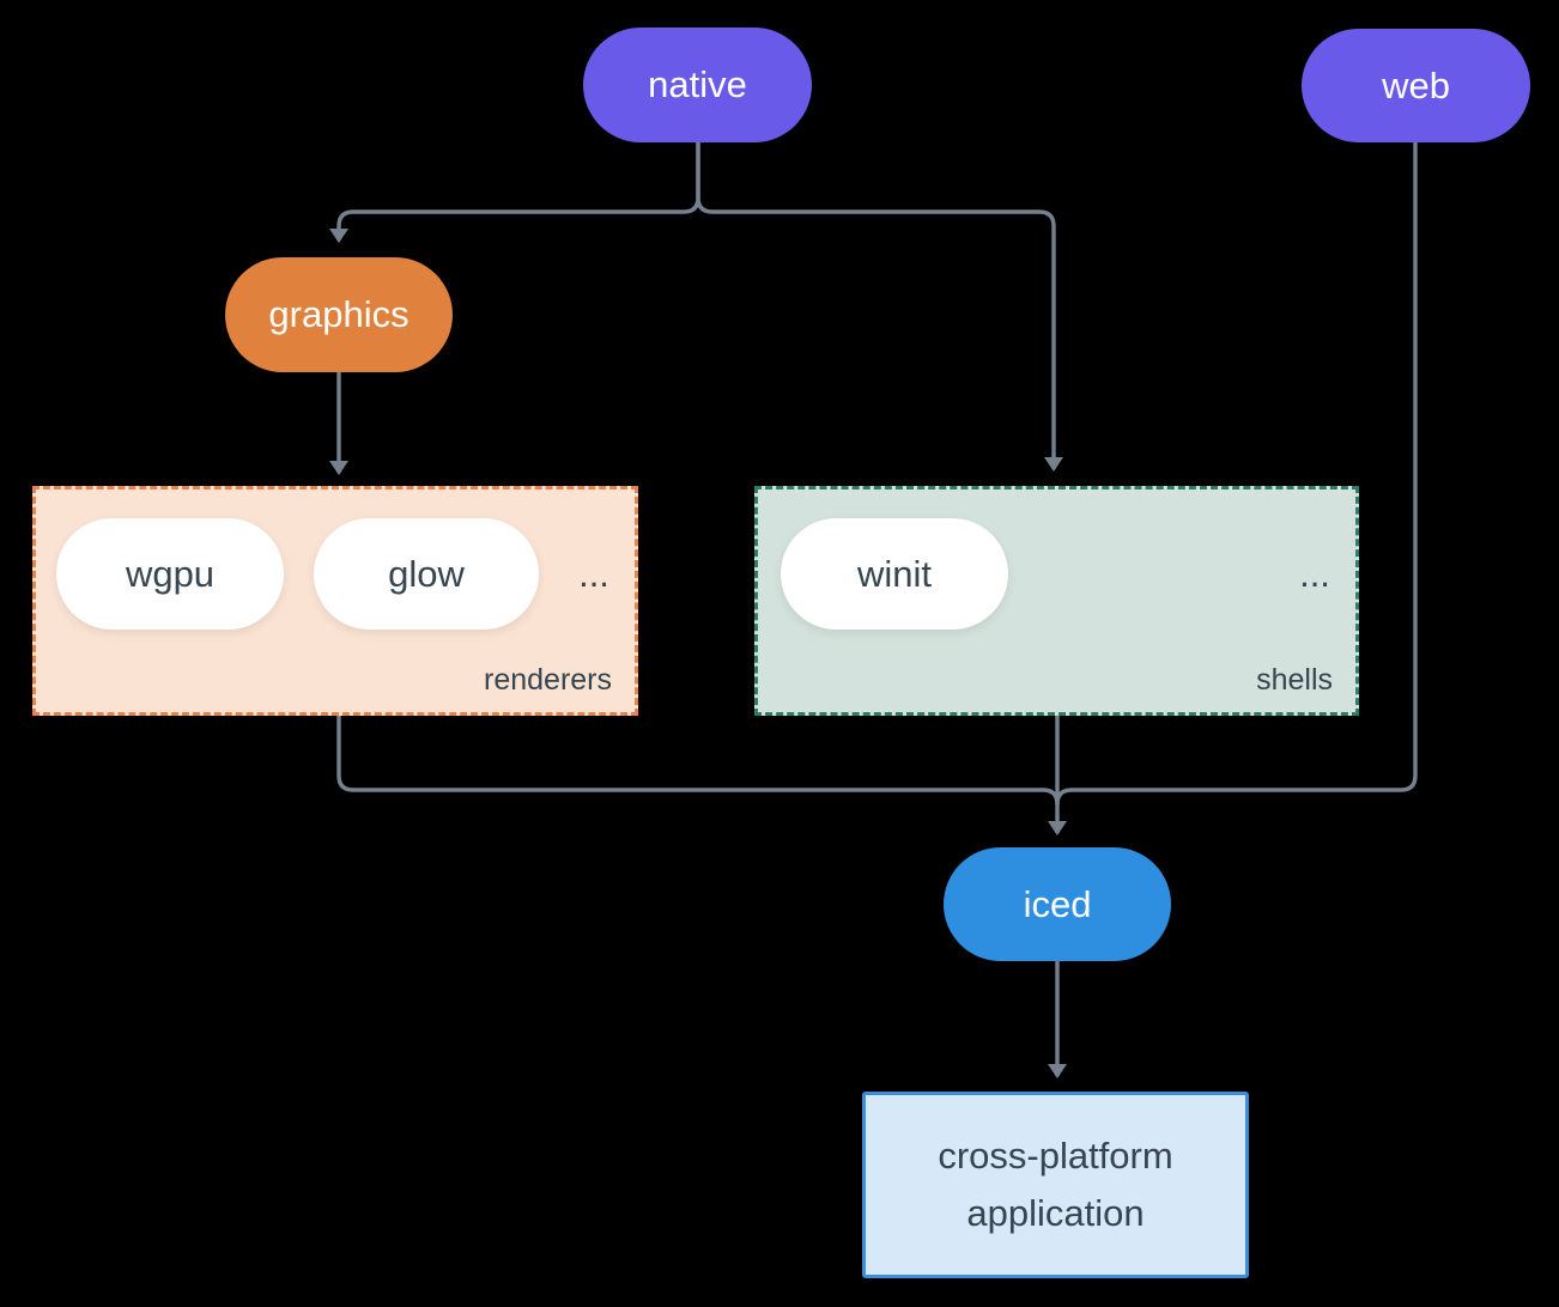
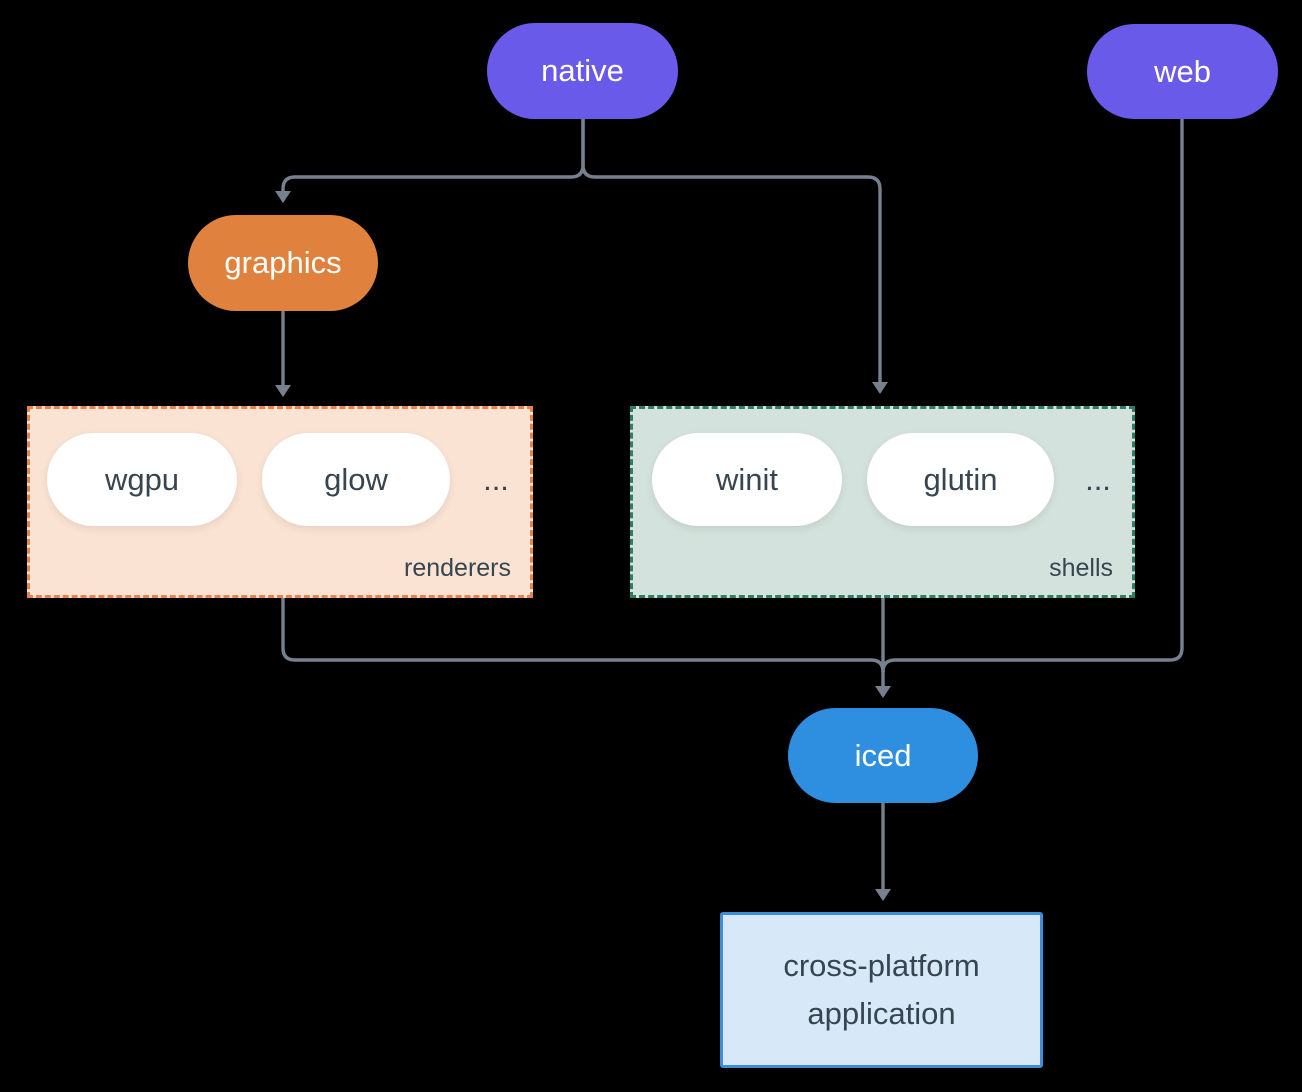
  native
  web
  graphics
  wgpu
  glow
  ...
  renderers
  winit
+ glutin
  ...
  shells
  iced
  cross-platform application
